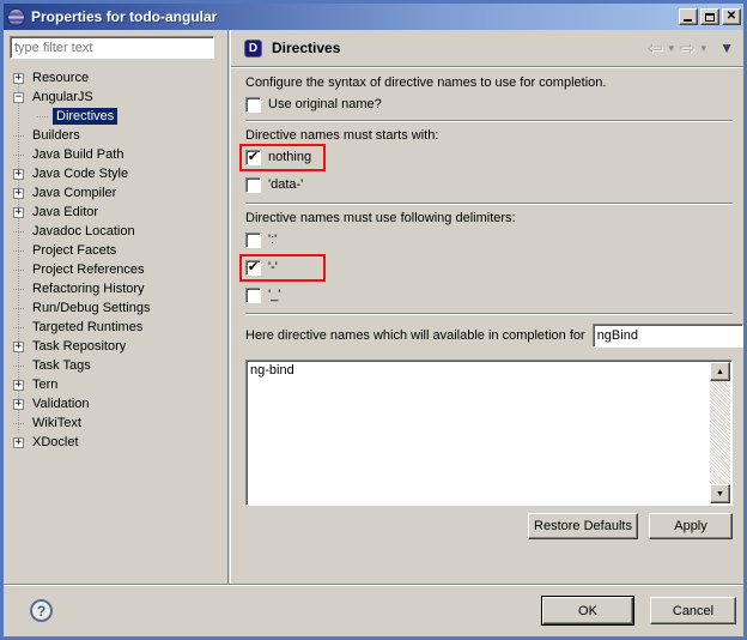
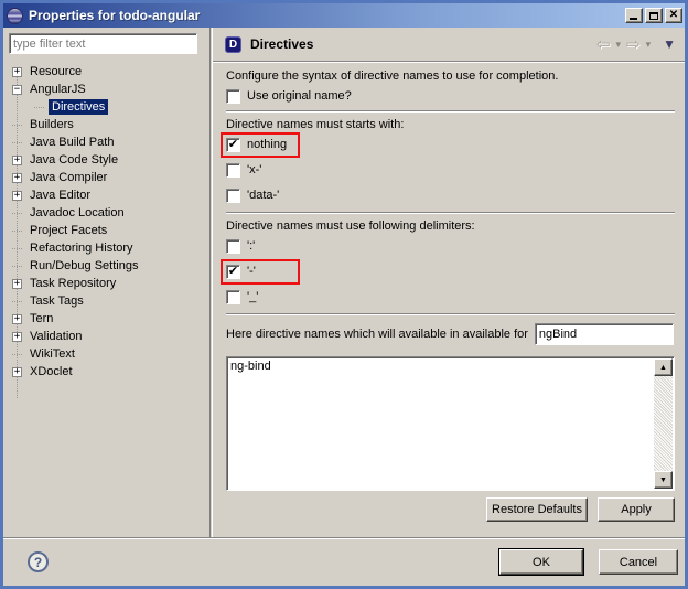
  Properties for todo-angular
  ✕
  type filter text
  +
  Resource
  −
  AngularJS
  Directives
  Builders
  Java Build Path
  +
  Java Code Style
  +
  Java Compiler
  +
  Java Editor
  Javadoc Location
  Project Facets
- Project References
  Refactoring History
  Run/Debug Settings
- Targeted Runtimes
  +
  Task Repository
  Task Tags
  +
  Tern
  +
  Validation
  WikiText
  +
  XDoclet
  D
  Directives
  ⇦
  ▾
  ⇨
  ▾
  ▼
  Configure the syntax of directive names to use for completion.
  Use original name?
  Directive names must starts with:
  ✔
  nothing
+ 'x-'
  'data-'
  Directive names must use following delimiters:
  ':'
  ✔
  '-'
  '_'
- Here directive names which will available in completion for
+ Here directive names which will available in available for
  ngBind
  ng-bind
  Restore Defaults
  Apply
  ?
  OK
  Cancel
